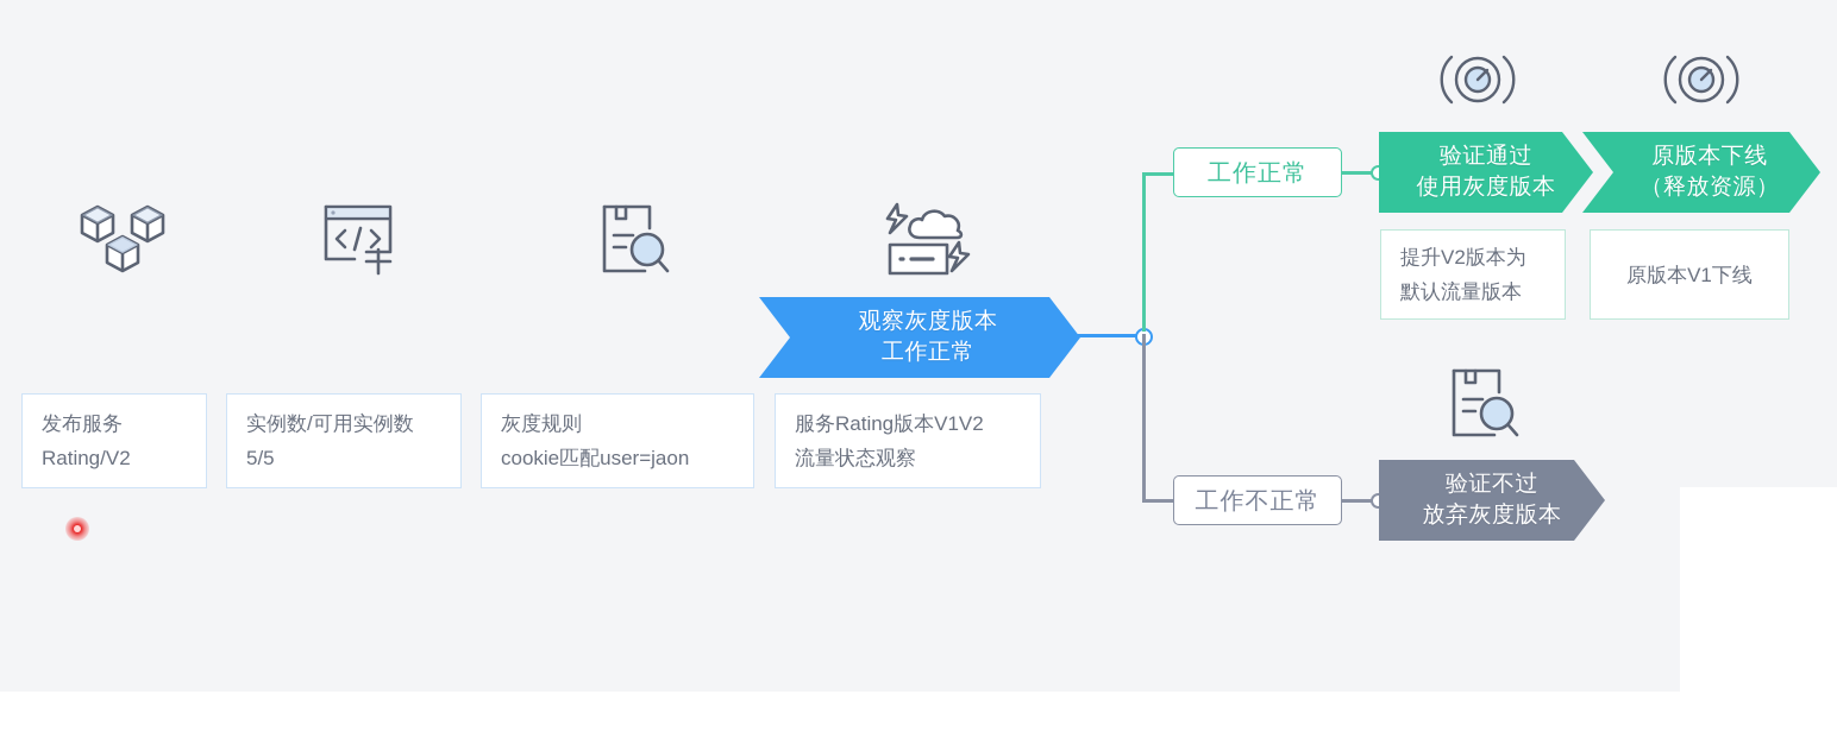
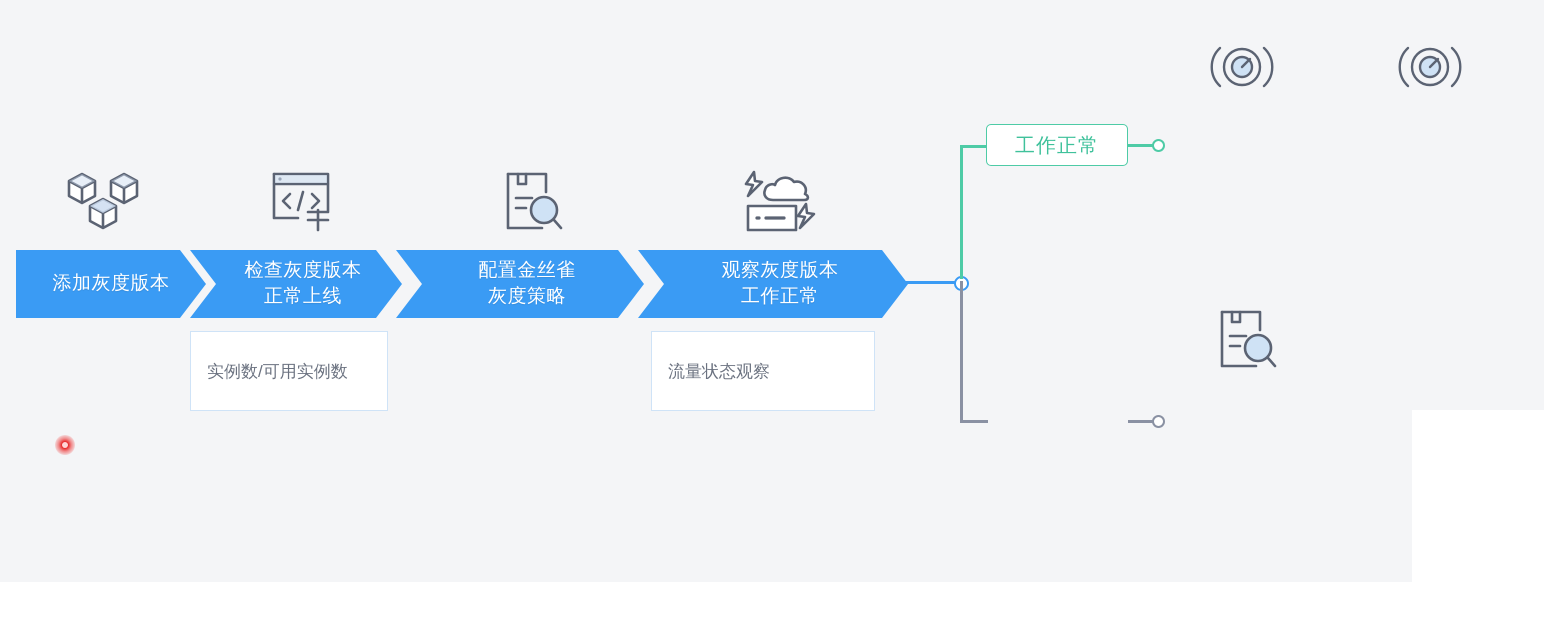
+ 添加灰度版本
+ 检查灰度版本
+ 正常上线
+ 配置金丝雀
+ 灰度策略
  观察灰度版本
  工作正常
- 发布服务
- Rating/V2
  实例数/可用实例数
- 5/5
- 灰度规则
- cookie匹配user=jaon
- 服务Rating版本V1V2
  流量状态观察
  工作正常
- 工作不正常
- 验证通过
- 使用灰度版本
- 原版本下线
- （释放资源）
- 提升V2版本为
- 默认流量版本
- 原版本V1下线
- 验证不过
- 放弃灰度版本
